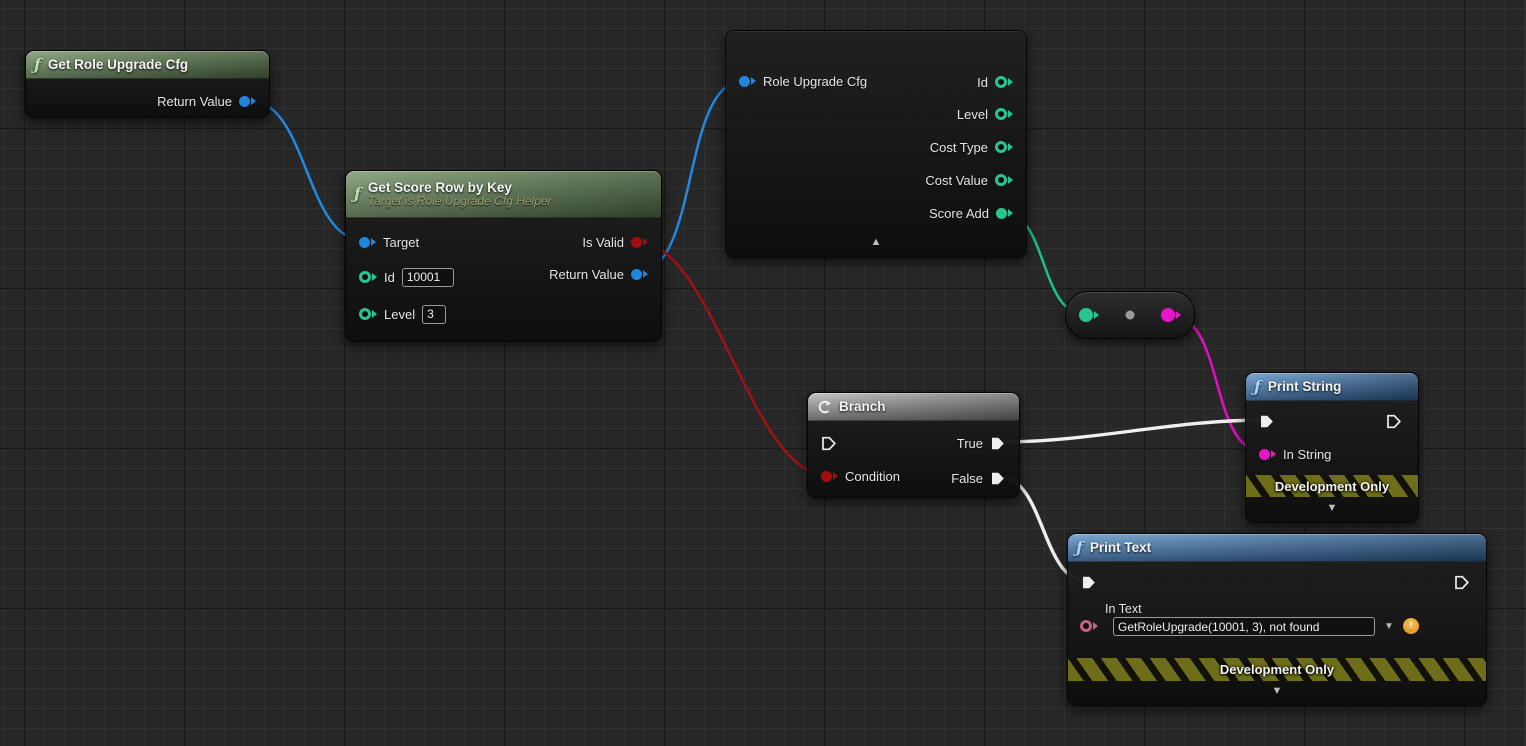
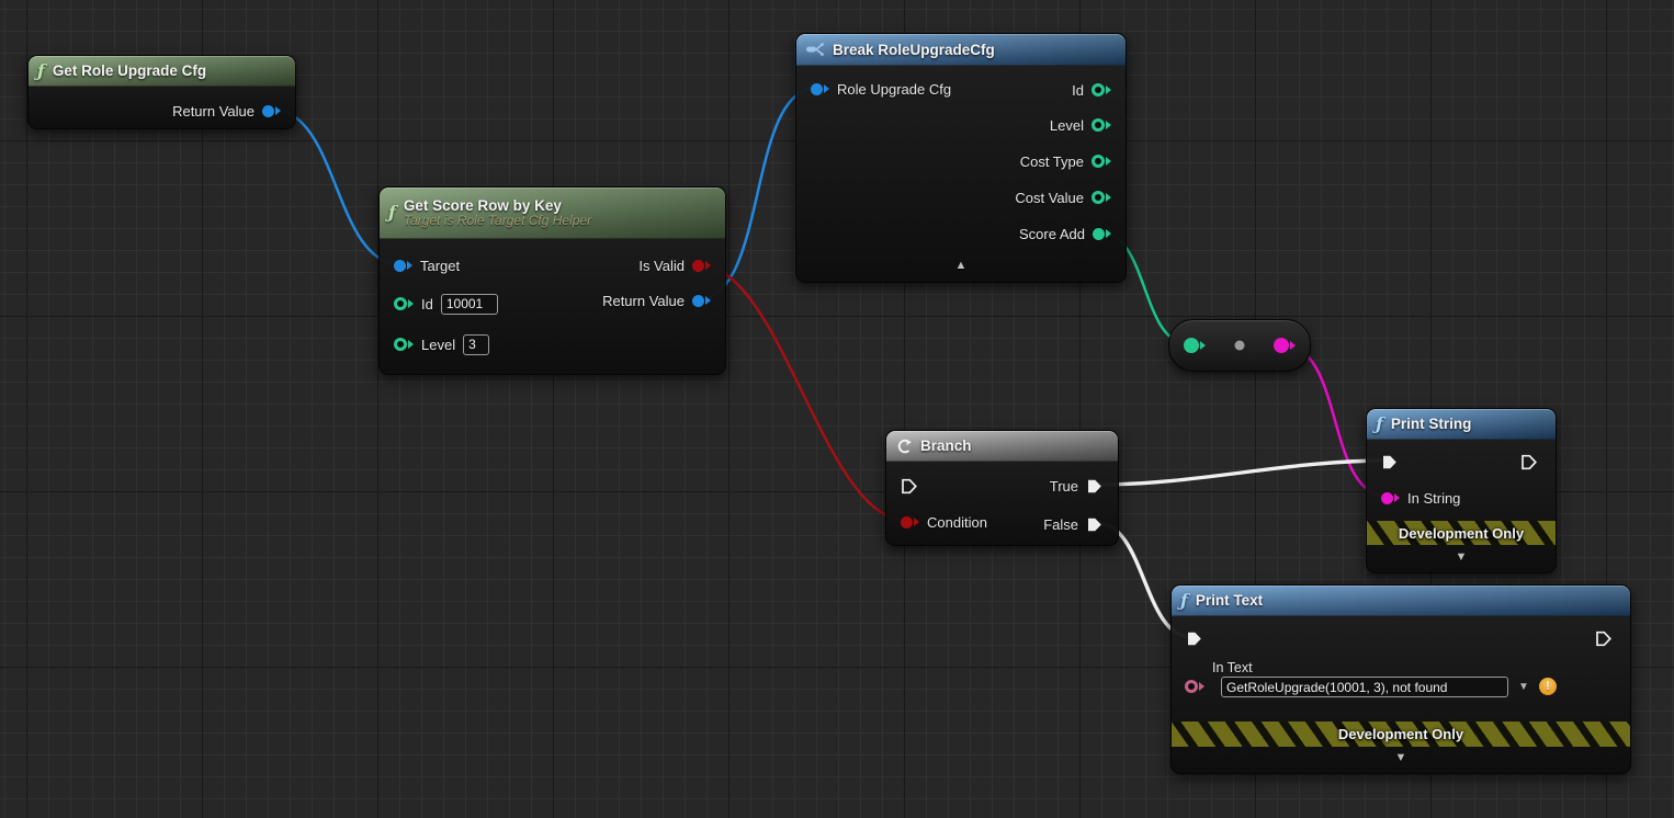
  ƒ
  Get Role Upgrade Cfg
  Return Value
  ƒ
  Get Score Row by Key
- Target is Role Upgrade Cfg Helper
+ Target is Role Target Cfg Helper
  Target
  Id
  10001
  Level
  3
  Is Valid
  Return Value
+ Break RoleUpgradeCfg
  Role Upgrade Cfg
  Id
  Level
  Cost Type
  Cost Value
  Score Add
  ▲
  Branch
  Condition
  True
  False
  ƒ
  Print String
  In String
  Development Only
  ▼
  ƒ
  Print Text
  In Text
  GetRoleUpgrade(10001, 3), not found
  ▼
  !
  Development Only
  ▼
